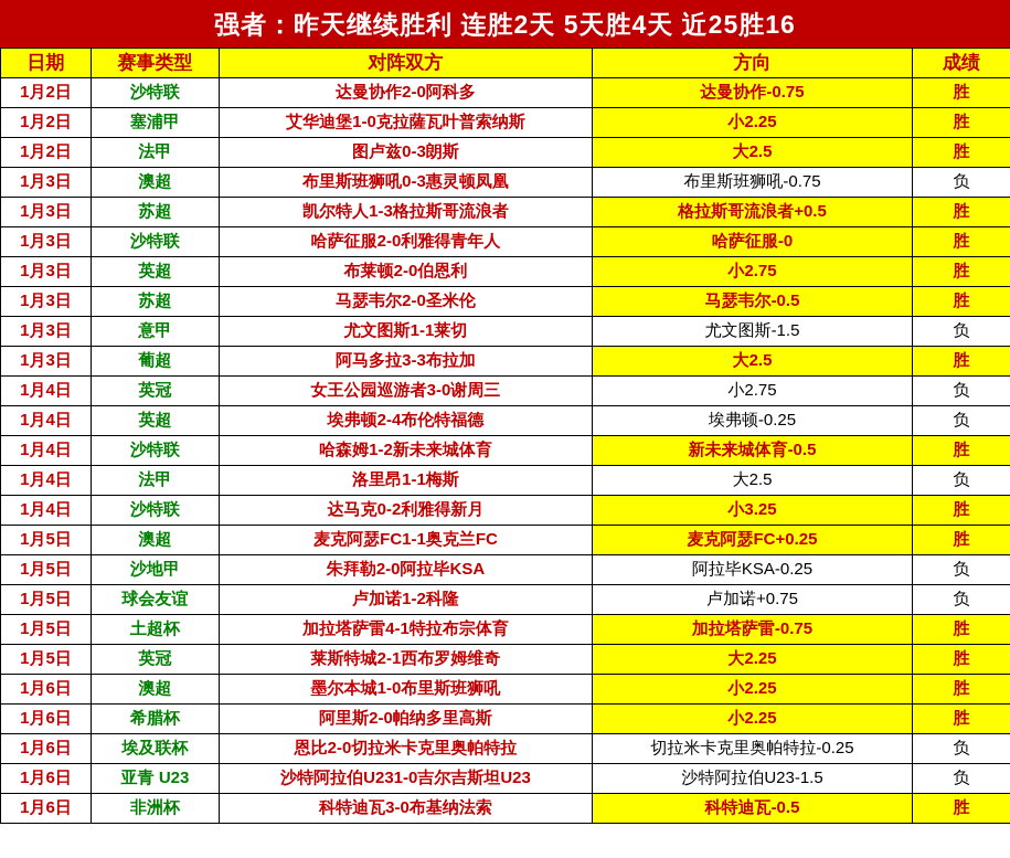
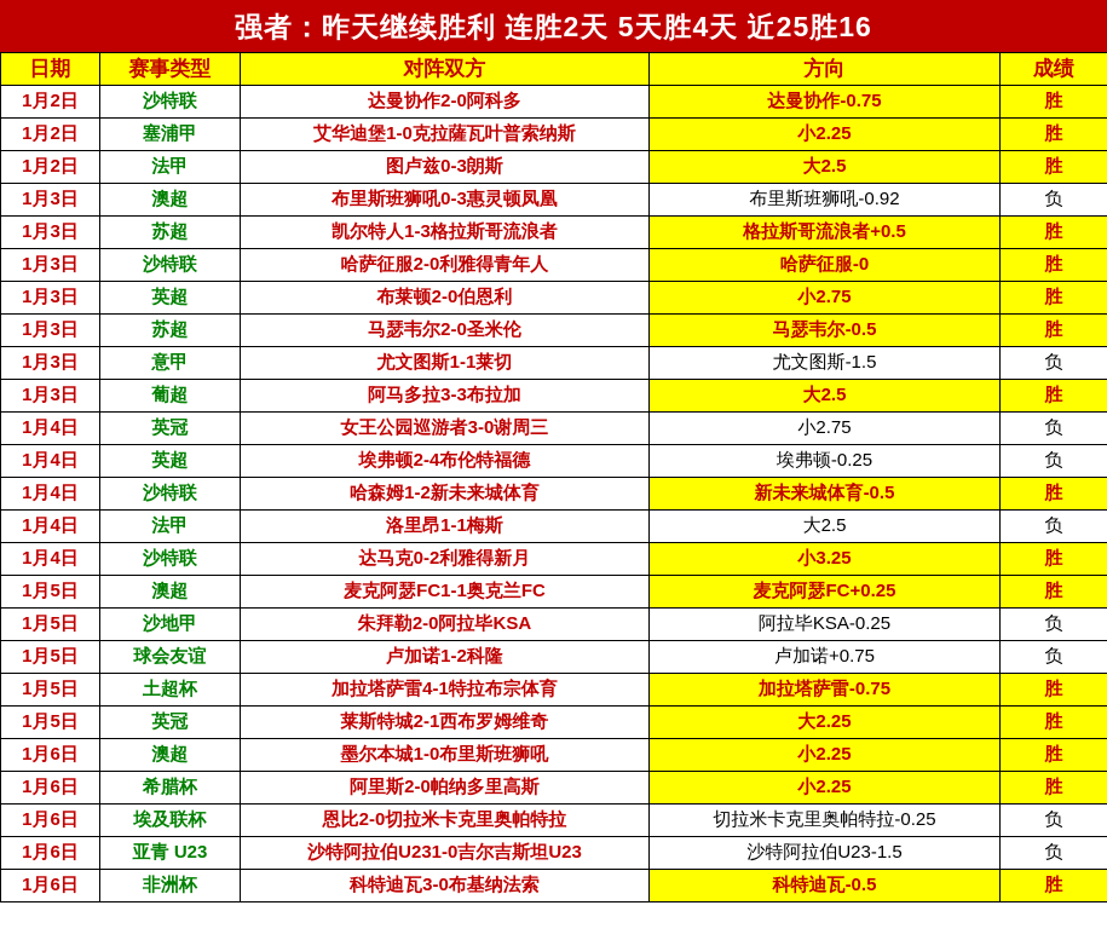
  强者：昨天继续胜利 连胜2天 5天胜4天 近25胜16
  日期	赛事类型	对阵双方	方向	成绩
  1月2日	沙特联	达曼协作2-0阿科多	达曼协作-0.75	胜
  1月2日	塞浦甲	艾华迪堡1-0克拉薩瓦叶普索纳斯	小2.25	胜
  1月2日	法甲	图卢兹0-3朗斯	大2.5	胜
- 1月3日	澳超	布里斯班狮吼0-3惠灵顿凤凰	布里斯班狮吼-0.75	负
+ 1月3日	澳超	布里斯班狮吼0-3惠灵顿凤凰	布里斯班狮吼-0.92	负
  1月3日	苏超	凯尔特人1-3格拉斯哥流浪者	格拉斯哥流浪者+0.5	胜
  1月3日	沙特联	哈萨征服2-0利雅得青年人	哈萨征服-0	胜
  1月3日	英超	布莱顿2-0伯恩利	小2.75	胜
  1月3日	苏超	马瑟韦尔2-0圣米伦	马瑟韦尔-0.5	胜
  1月3日	意甲	尤文图斯1-1莱切	尤文图斯-1.5	负
  1月3日	葡超	阿马多拉3-3布拉加	大2.5	胜
  1月4日	英冠	女王公园巡游者3-0谢周三	小2.75	负
  1月4日	英超	埃弗顿2-4布伦特福德	埃弗顿-0.25	负
  1月4日	沙特联	哈森姆1-2新未来城体育	新未来城体育-0.5	胜
  1月4日	法甲	洛里昂1-1梅斯	大2.5	负
  1月4日	沙特联	达马克0-2利雅得新月	小3.25	胜
  1月5日	澳超	麦克阿瑟FC1-1奥克兰FC	麦克阿瑟FC+0.25	胜
  1月5日	沙地甲	朱拜勒2-0阿拉毕KSA	阿拉毕KSA-0.25	负
  1月5日	球会友谊	卢加诺1-2科隆	卢加诺+0.75	负
  1月5日	土超杯	加拉塔萨雷4-1特拉布宗体育	加拉塔萨雷-0.75	胜
  1月5日	英冠	莱斯特城2-1西布罗姆维奇	大2.25	胜
  1月6日	澳超	墨尔本城1-0布里斯班狮吼	小2.25	胜
  1月6日	希腊杯	阿里斯2-0帕纳多里高斯	小2.25	胜
  1月6日	埃及联杯	恩比2-0切拉米卡克里奥帕特拉	切拉米卡克里奥帕特拉-0.25	负
  1月6日	亚青 U23	沙特阿拉伯U231-0吉尔吉斯坦U23	沙特阿拉伯U23-1.5	负
  1月6日	非洲杯	科特迪瓦3-0布基纳法索	科特迪瓦-0.5	胜
